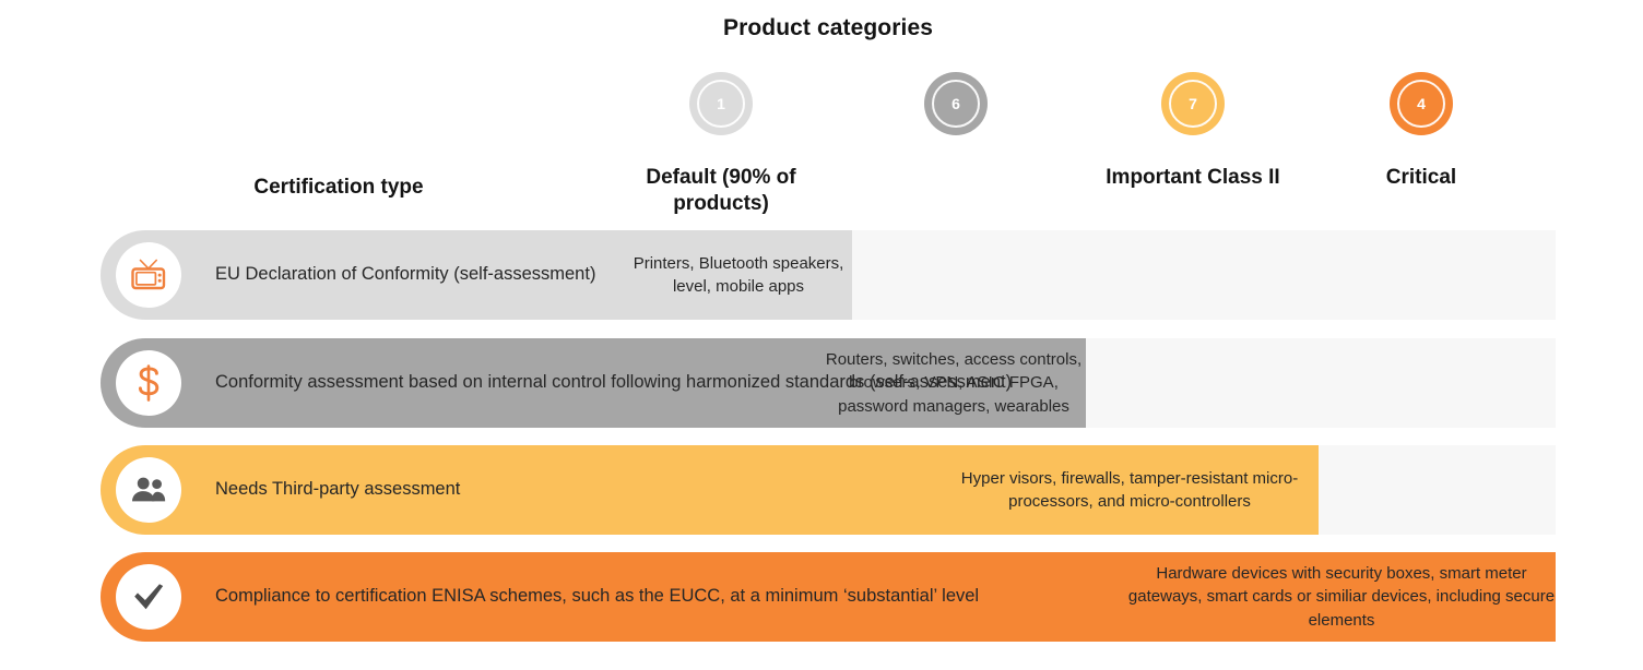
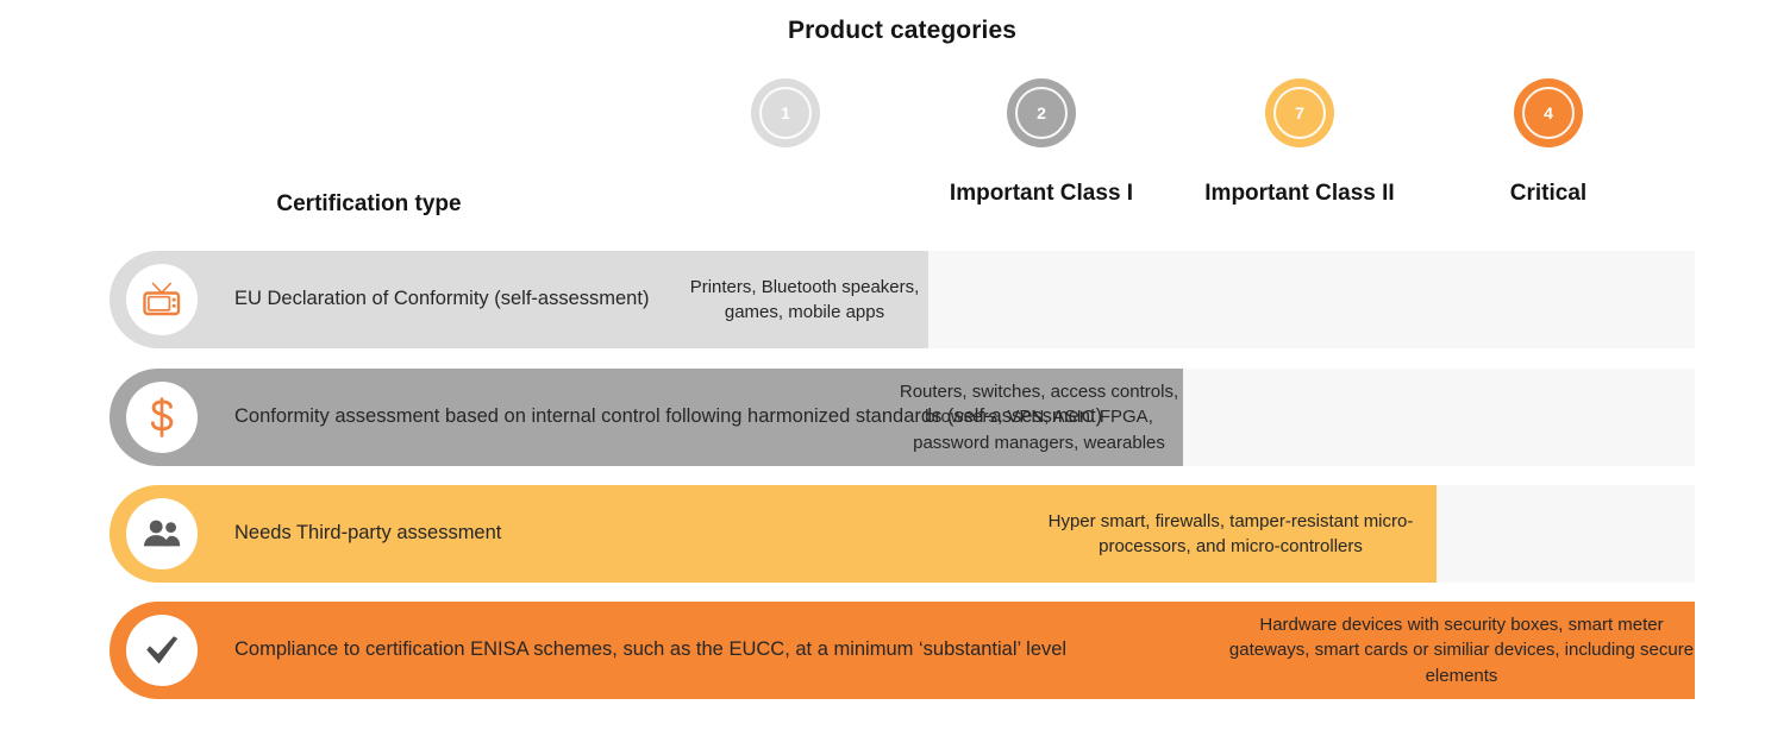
  Product categories
  1
- Default (90% of products)
- 6
+ 2
+ Important Class I
  7
  Important Class II
  4
  Critical
  Certification type
  EU Declaration of Conformity (self-assessment)
- Printers, Bluetooth speakers, level, mobile apps
+ Printers, Bluetooth speakers, games, mobile apps
  Conformity assessment based on internal control following harmonized standards (self-assessment)
  Routers, switches, access controls, browsers, VPN, ASIC FPGA, password managers, wearables
  Needs Third-party assessment
- Hyper visors, firewalls, tamper-resistant micro-processors, and micro-controllers
+ Hyper smart, firewalls, tamper-resistant micro-processors, and micro-controllers
  Compliance to certification ENISA schemes, such as the EUCC, at a minimum ‘substantial’ level
  Hardware devices with security boxes, smart meter gateways, smart cards or similiar devices, including secure elements
